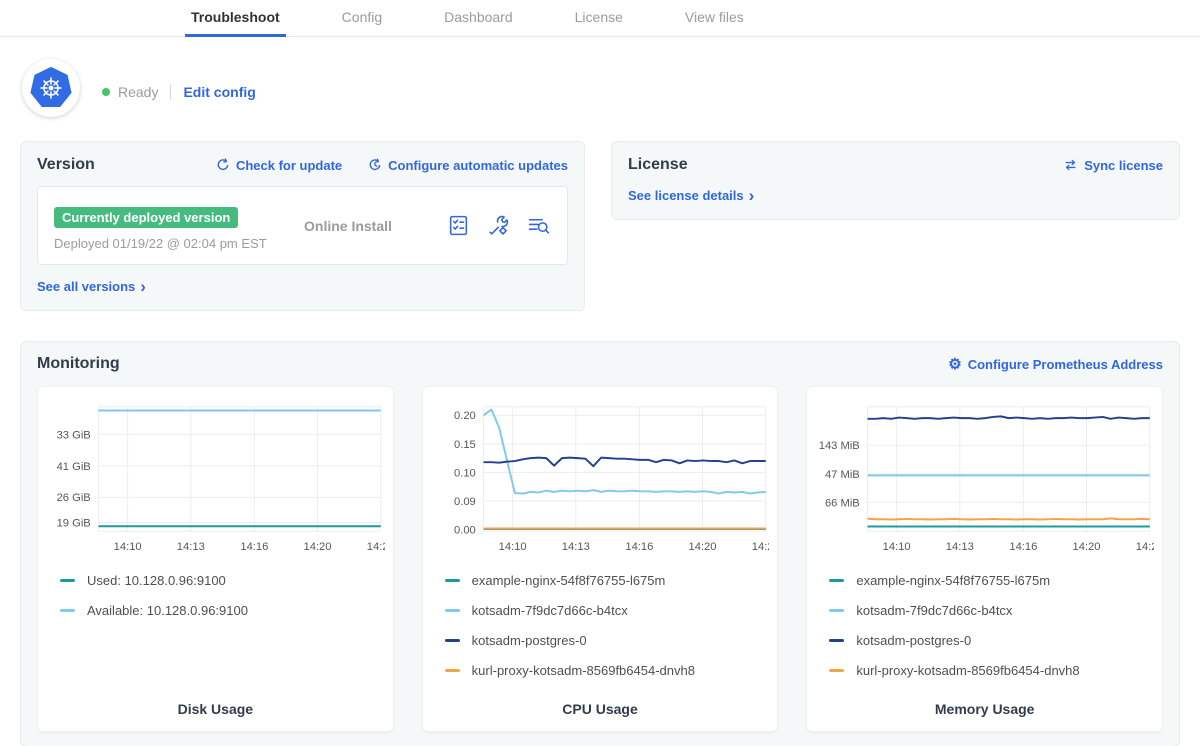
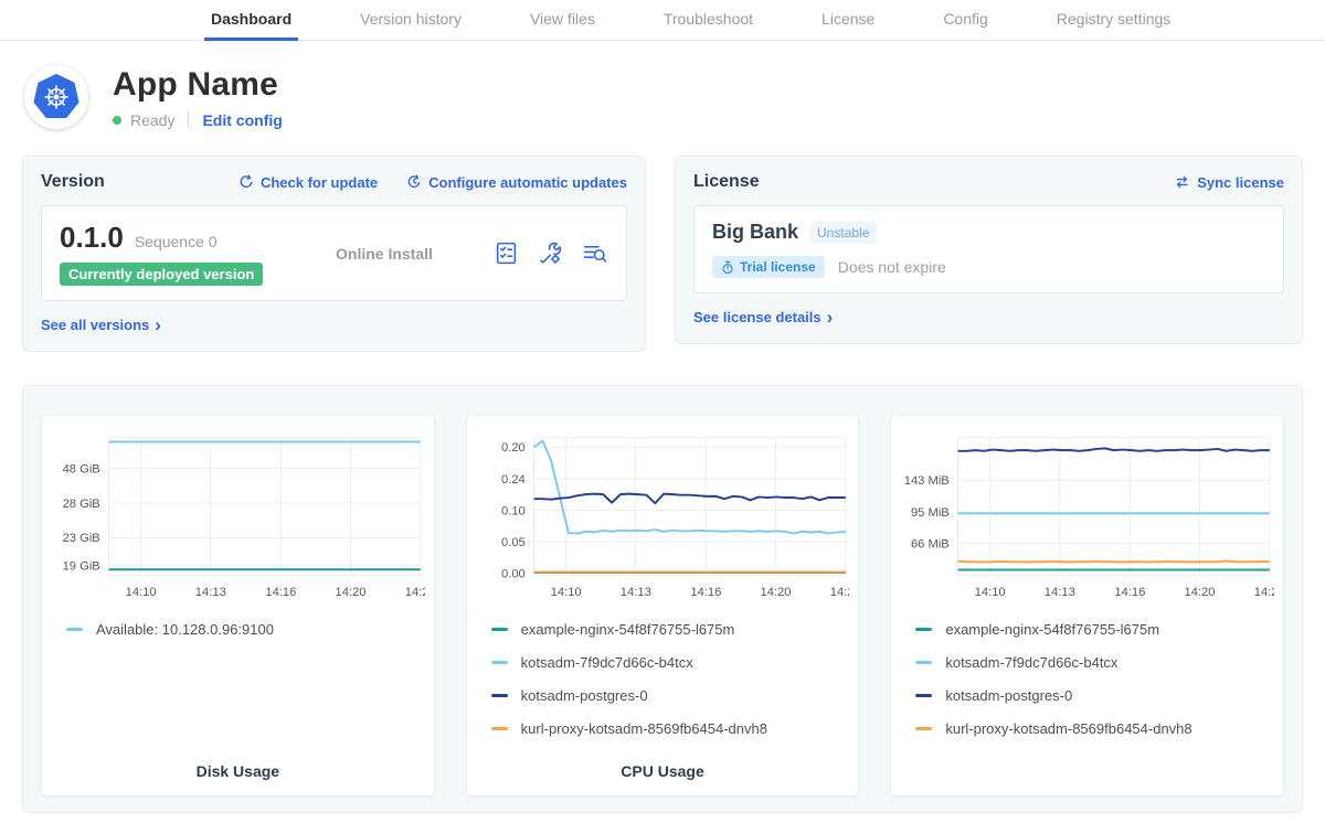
- Troubleshoot
+ Dashboard
+ Version history
- Config
+ View files
- Dashboard
+ Troubleshoot
  License
- View files
+ Config
+ Registry settings
+ App Name
  Ready
  Edit config
  Version
  Check for update
  Configure automatic updates
+ 0.1.0
+ Sequence 0
  Currently deployed version
- Deployed 01/19/22 @ 02:04 pm EST
  Online Install
  See all versions
  ›
  License
  Sync license
+ Big Bank
+ Unstable
+ Trial license
+ Does not expire
  See license details
  ›
- Monitoring
- ⚙
- Configure Prometheus Address
  19 GiB
- 26 GiB
+ 23 GiB
- 41 GiB
+ 28 GiB
- 33 GiB
+ 48 GiB
  14:10
  14:13
  14:16
  14:20
- Used: 10.128.0.96:9100
  Available: 10.128.0.96:9100
  Disk Usage
  0.00
- 0.09
+ 0.05
  0.10
- 0.15
+ 0.24
  0.20
  14:10
  14:13
  14:16
  14:20
  example-nginx-54f8f76755-l675m
  kotsadm-7f9dc7d66c-b4tcx
  kotsadm-postgres-0
  kurl-proxy-kotsadm-8569fb6454-dnvh8
  CPU Usage
  66 MiB
- 47 MiB
+ 95 MiB
  143 MiB
  14:10
  14:13
  14:16
  14:20
  example-nginx-54f8f76755-l675m
  kotsadm-7f9dc7d66c-b4tcx
  kotsadm-postgres-0
  kurl-proxy-kotsadm-8569fb6454-dnvh8
- Memory Usage
